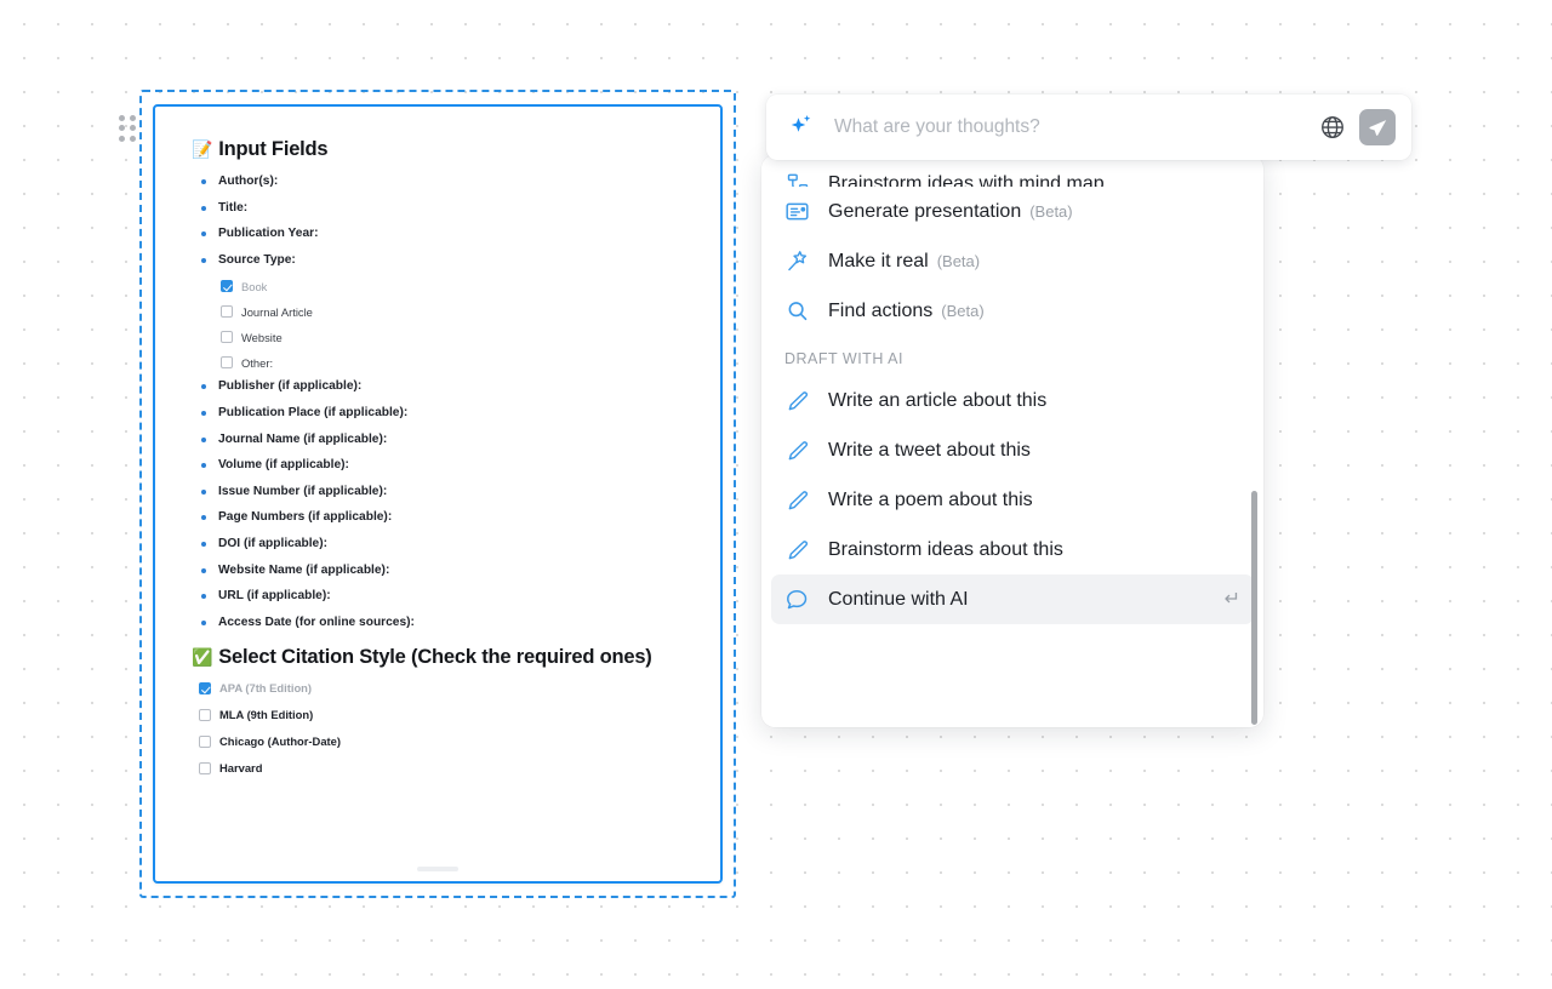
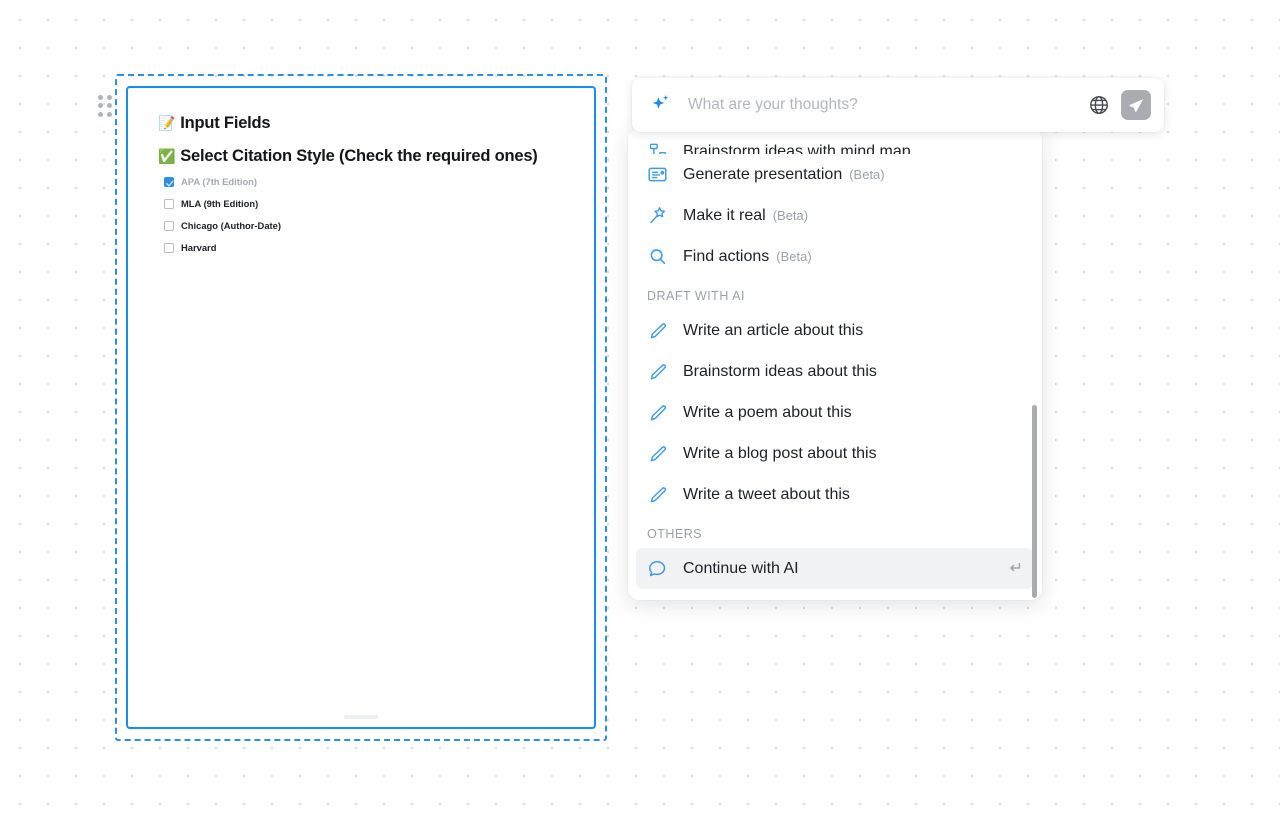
  📝
  Input Fields
- Author(s):
- Title:
- Publication Year:
- Source Type:
- Book
- Journal Article
- Website
- Other:
- Publisher (if applicable):
- Publication Place (if applicable):
- Journal Name (if applicable):
- Volume (if applicable):
- Issue Number (if applicable):
- Page Numbers (if applicable):
- DOI (if applicable):
- Website Name (if applicable):
- URL (if applicable):
- Access Date (for online sources):
  ✅
  Select Citation Style (Check the required ones)
  APA (7th Edition)
  MLA (9th Edition)
  Chicago (Author-Date)
  Harvard
  Brainstorm ideas with mind map
  Generate presentation
  (Beta)
  Make it real
  (Beta)
  Find actions
  (Beta)
  DRAFT WITH AI
  Write an article about this
- Write a tweet about this
+ Brainstorm ideas about this
  Write a poem about this
+ Write a blog post about this
- Brainstorm ideas about this
+ Write a tweet about this
+ OTHERS
  Continue with AI
  ↵
  What are your thoughts?
